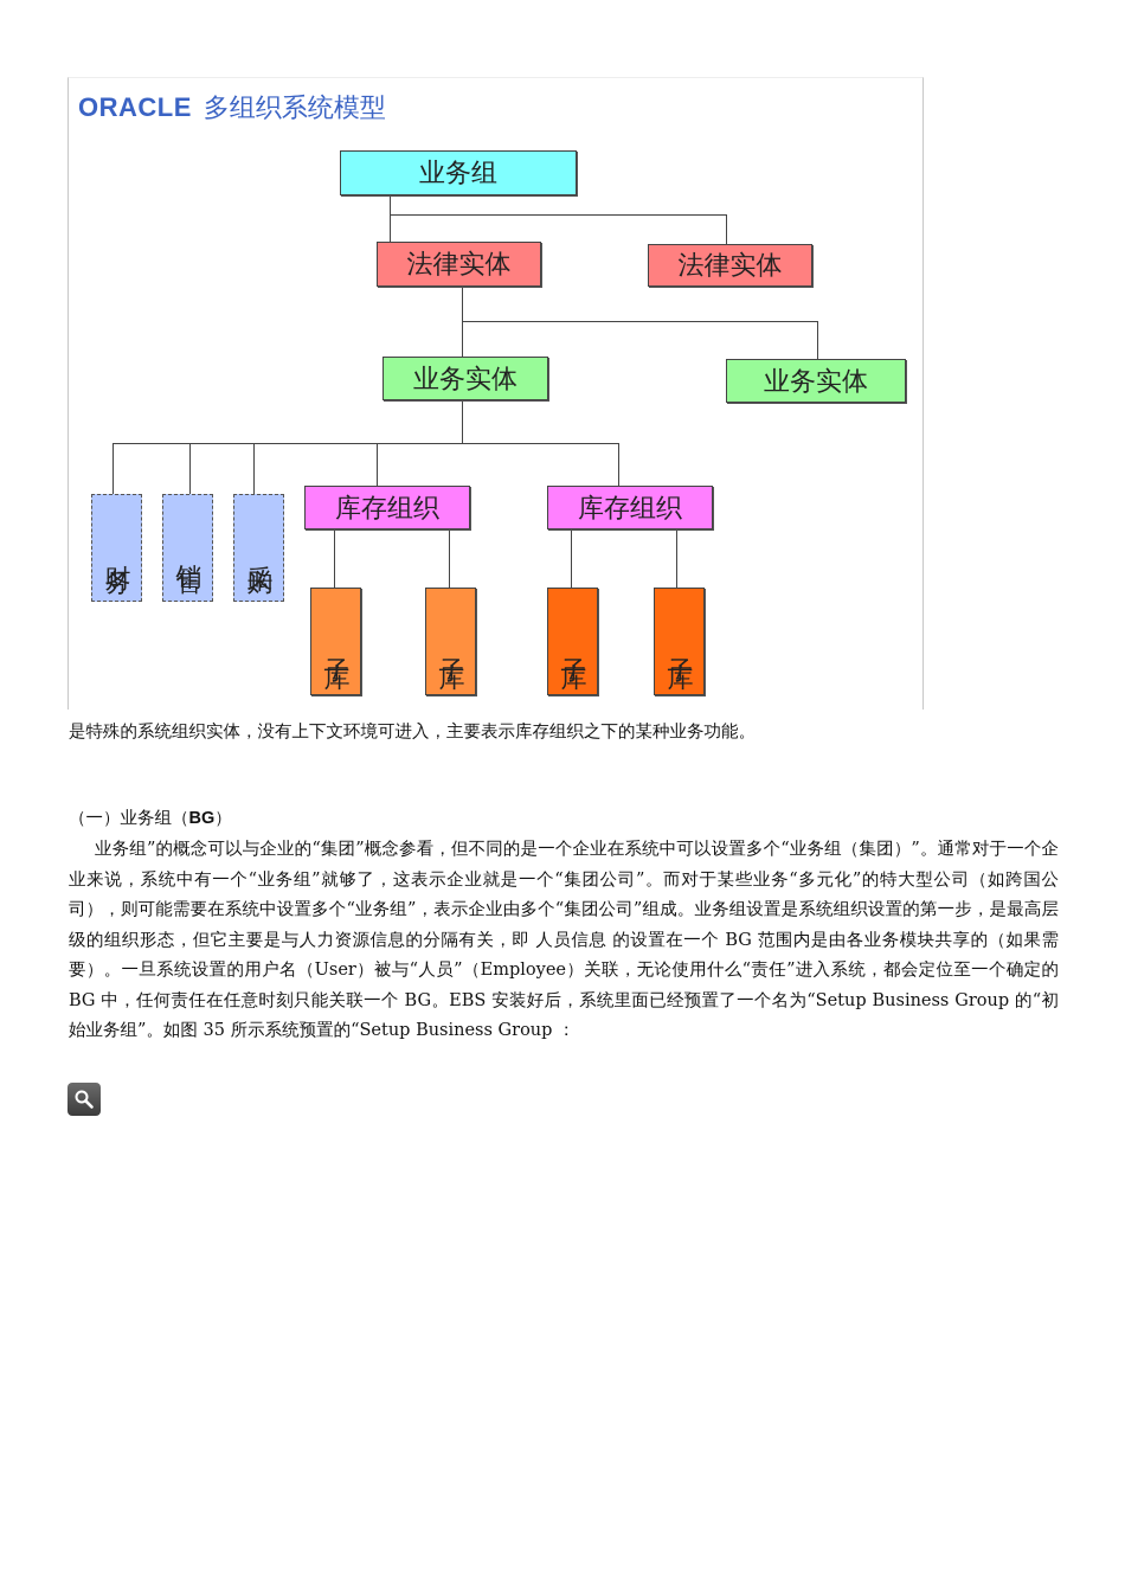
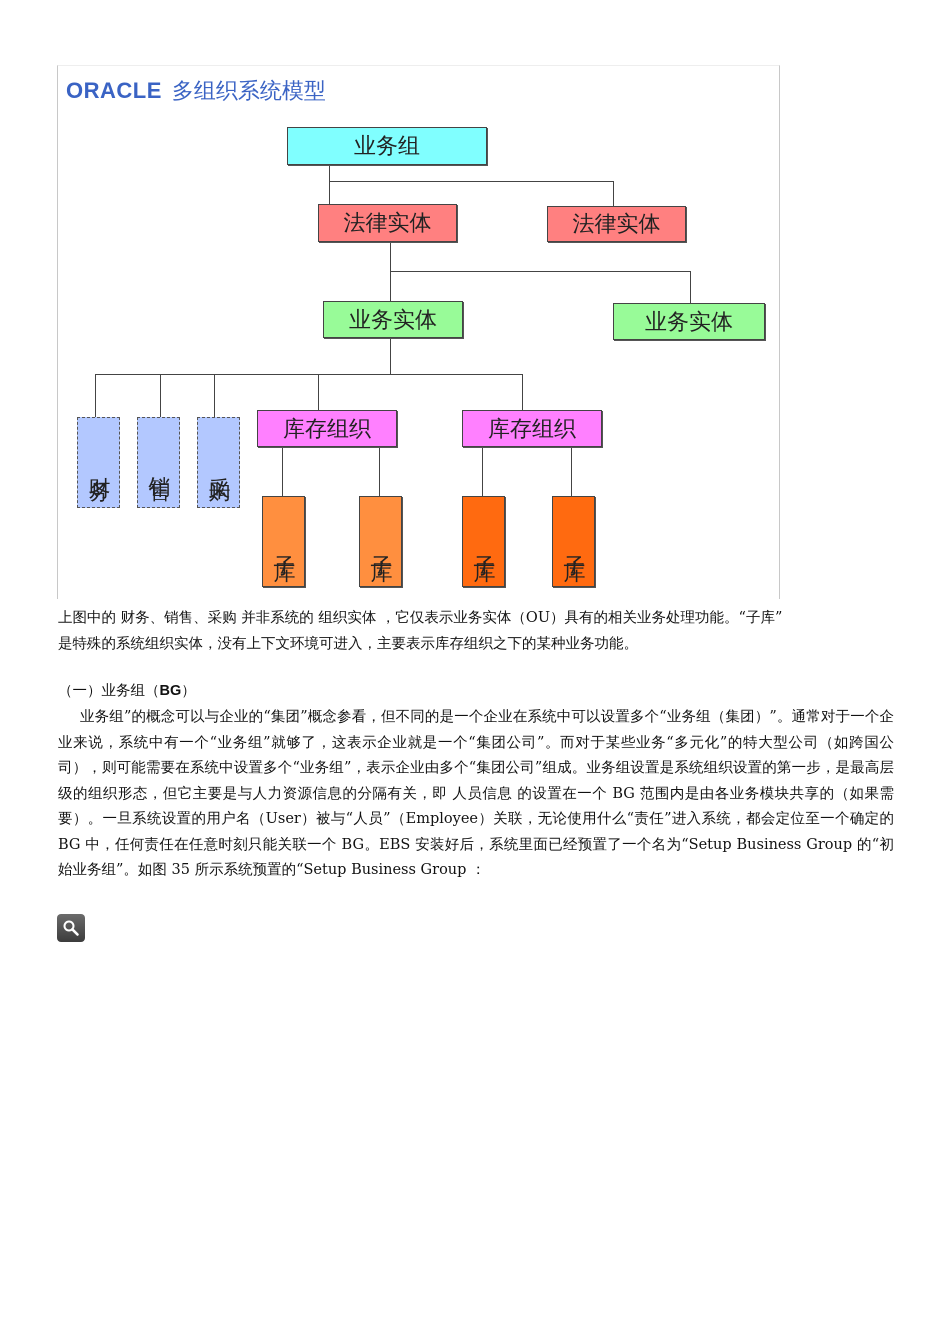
  ORACLE 多组织系统模型
  业务组
  法律实体
  法律实体
  业务实体
  业务实体
  库存组织
  库存组织
+ 上图中的 财务、销售、采购 并非系统的 组织实体 ，它仅表示业务实体（OU）具有的相关业务处理功能。“子库”
  是特殊的系统组织实体，没有上下文环境可进入，主要表示库存组织之下的某种业务功能。
  （一）业务组（BG）
  业务组”的概念可以与企业的“集团”概念参看，但不同的是一个企业在系统中可以设置多个“业务组（集团）”。通常对于一个企业来说，系统中有一个“业务组”就够了，这表示企业就是一个“集团公司”。而对于某些业务“多元化”的特大型公司（如跨国公司），则可能需要在系统中设置多个“业务组”，表示企业由多个“集团公司”组成。业务组设置是系统组织设置的第一步，是最高层级的组织形态，但它主要是与人力资源信息的分隔有关，即 人员信息 的设置在一个 BG 范围内是由各业务模块共享的（如果需要）。一旦系统设置的用户名（User）被与“人员”（Employee）关联，无论使用什么“责任”进入系统，都会定位至一个确定的 BG 中，任何责任在任意时刻只能关联一个 BG。EBS 安装好后，系统里面已经预置了一个名为“Setup Business Group 的“初始业务组”。如图 35 所示系统预置的“Setup Business Group ：
